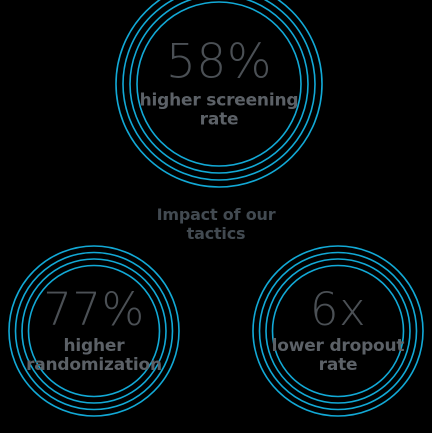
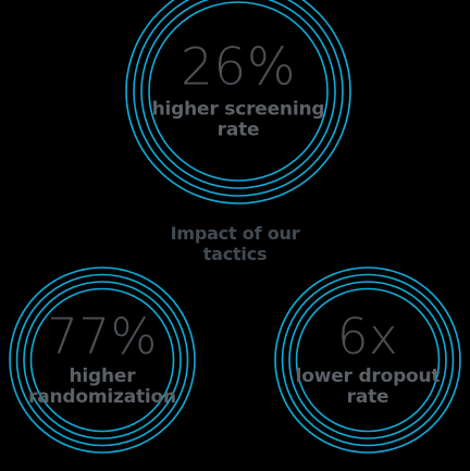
- 58%
+ 26%
  higher screening
  rate
  Impact of our
  tactics
  77%
  higher
  randomization
  6x
  lower dropout
  rate
